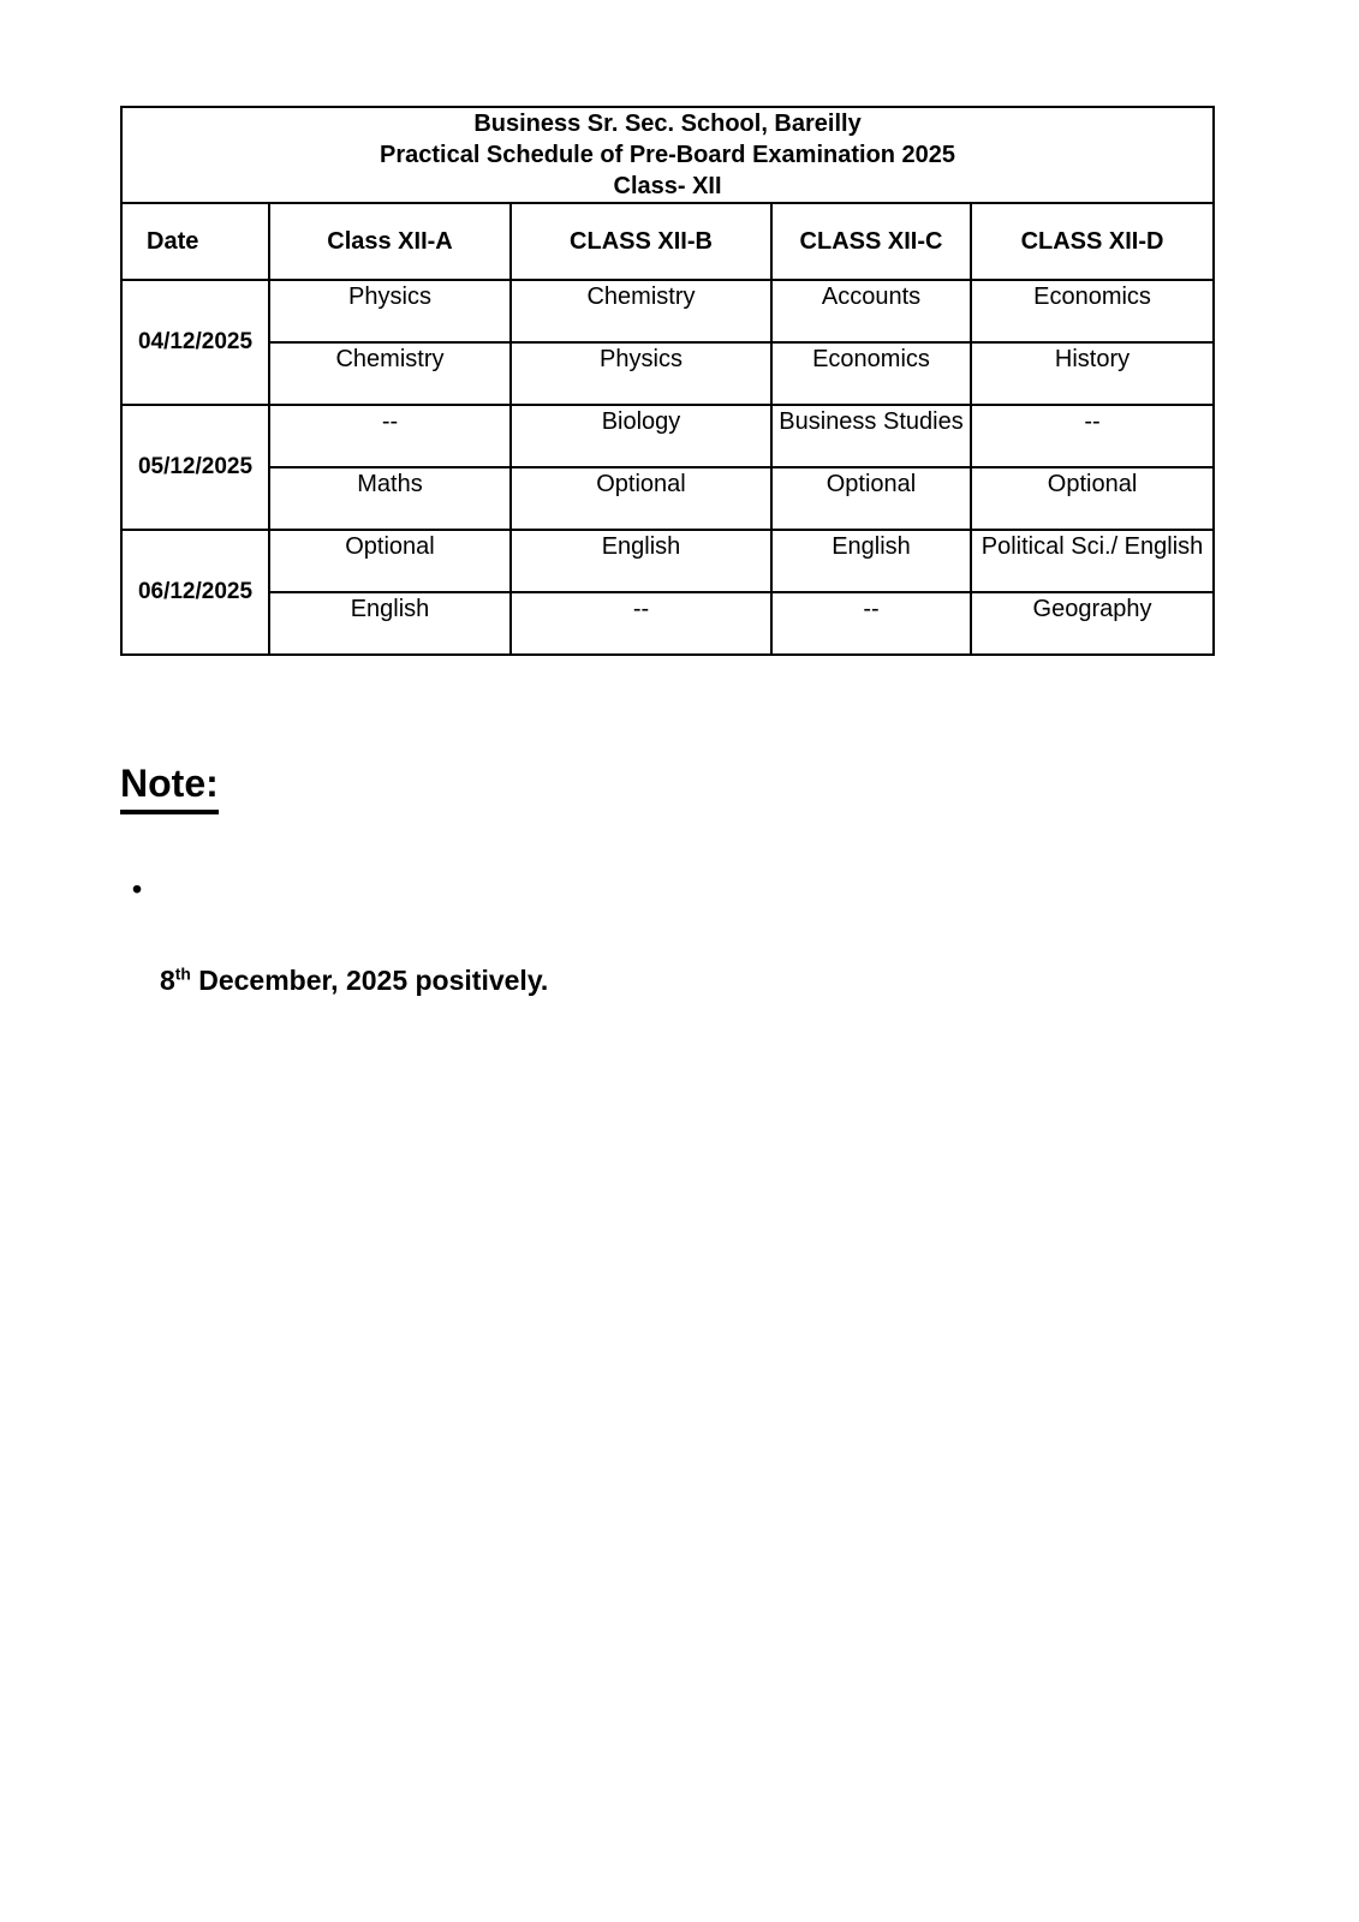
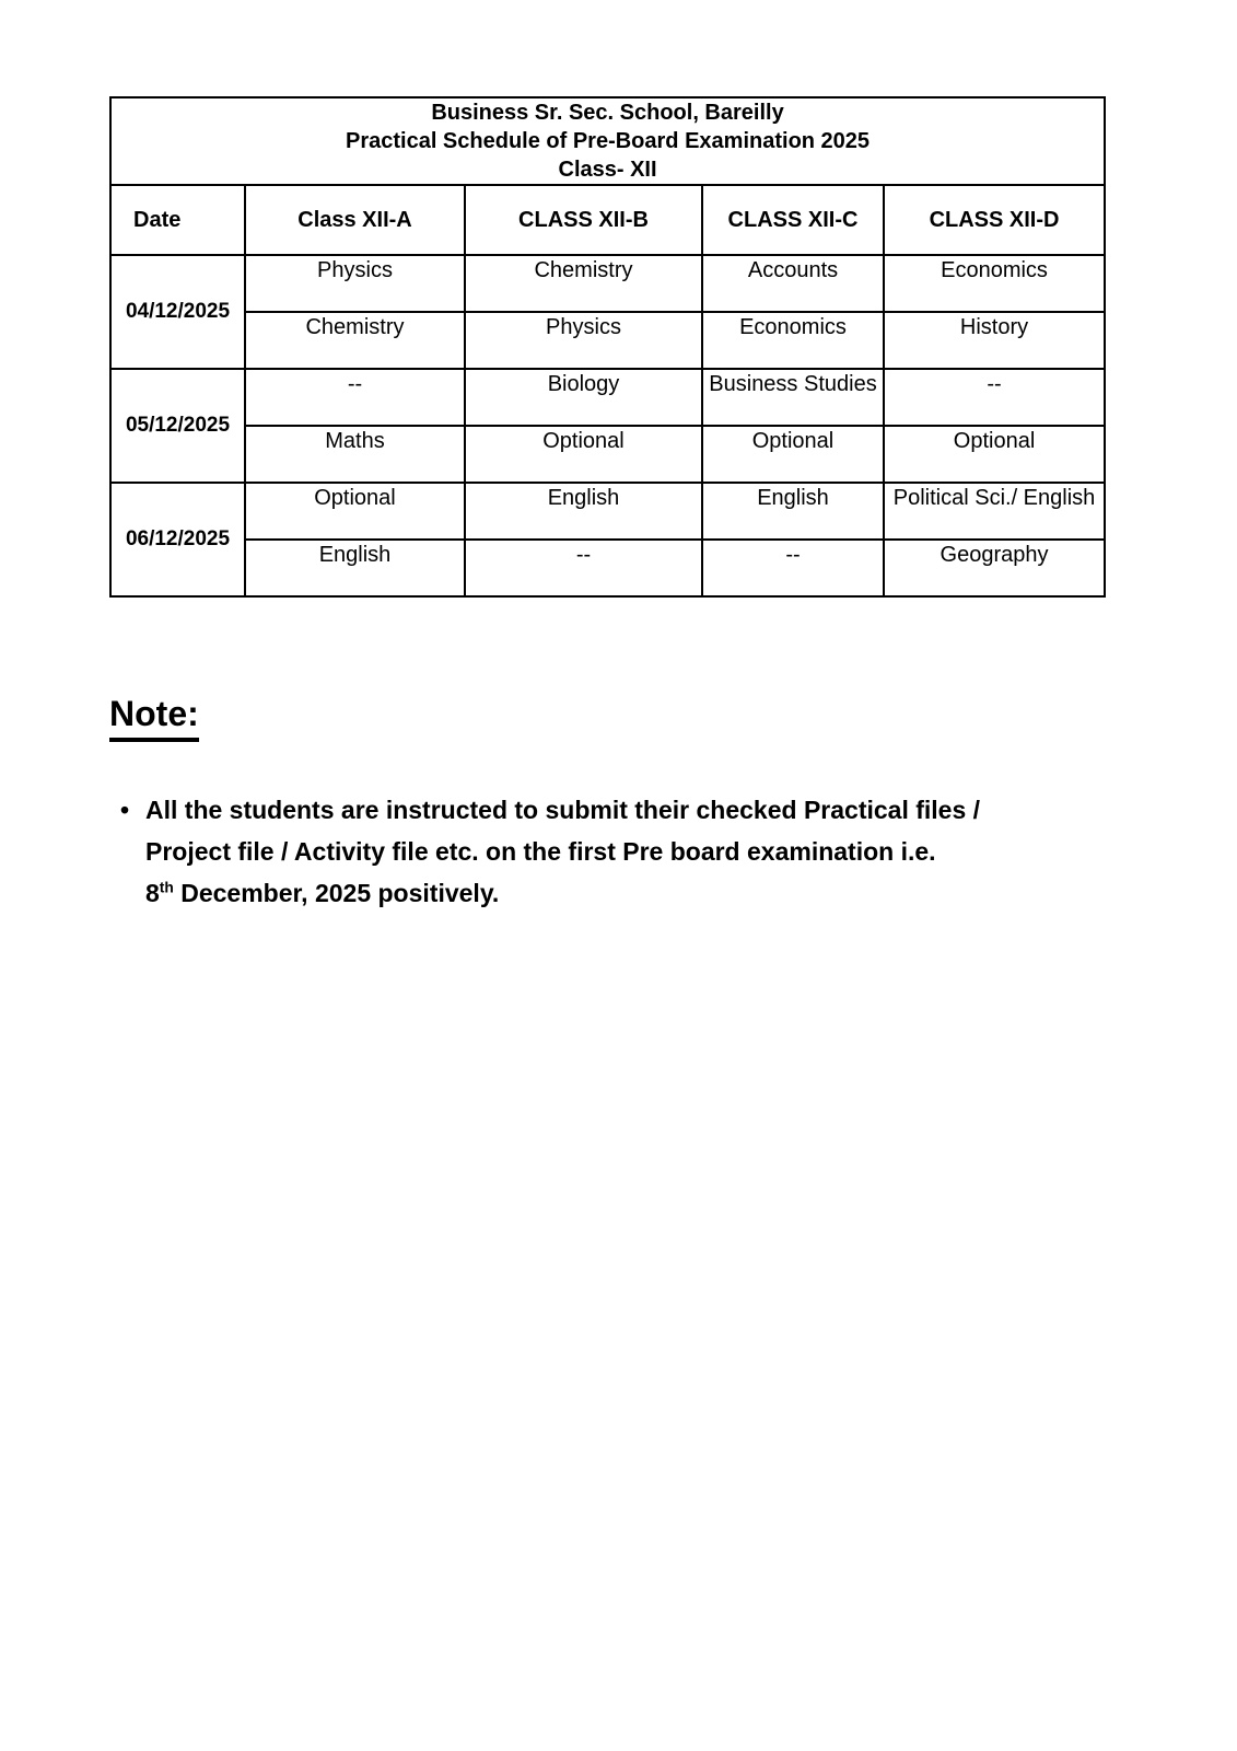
  Business Sr. Sec. School, Bareilly Practical Schedule of Pre-Board Examination 2025 Class- XII
  Date	Class XII-A	CLASS XII-B	CLASS XII-C	CLASS XII-D
  04/12/2025	Physics	Chemistry	Accounts	Economics
  Chemistry	Physics	Economics	History
  05/12/2025	--	Biology	Business Studies	--
  Maths	Optional	Optional	Optional
  06/12/2025	Optional	English	English	Political Sci./ English
  English	--	--	Geography
  Note:
  •
+ All the students are instructed to submit their checked Practical files /
+ Project file / Activity file etc. on the first Pre board examination i.e.
  8th December, 2025 positively.
